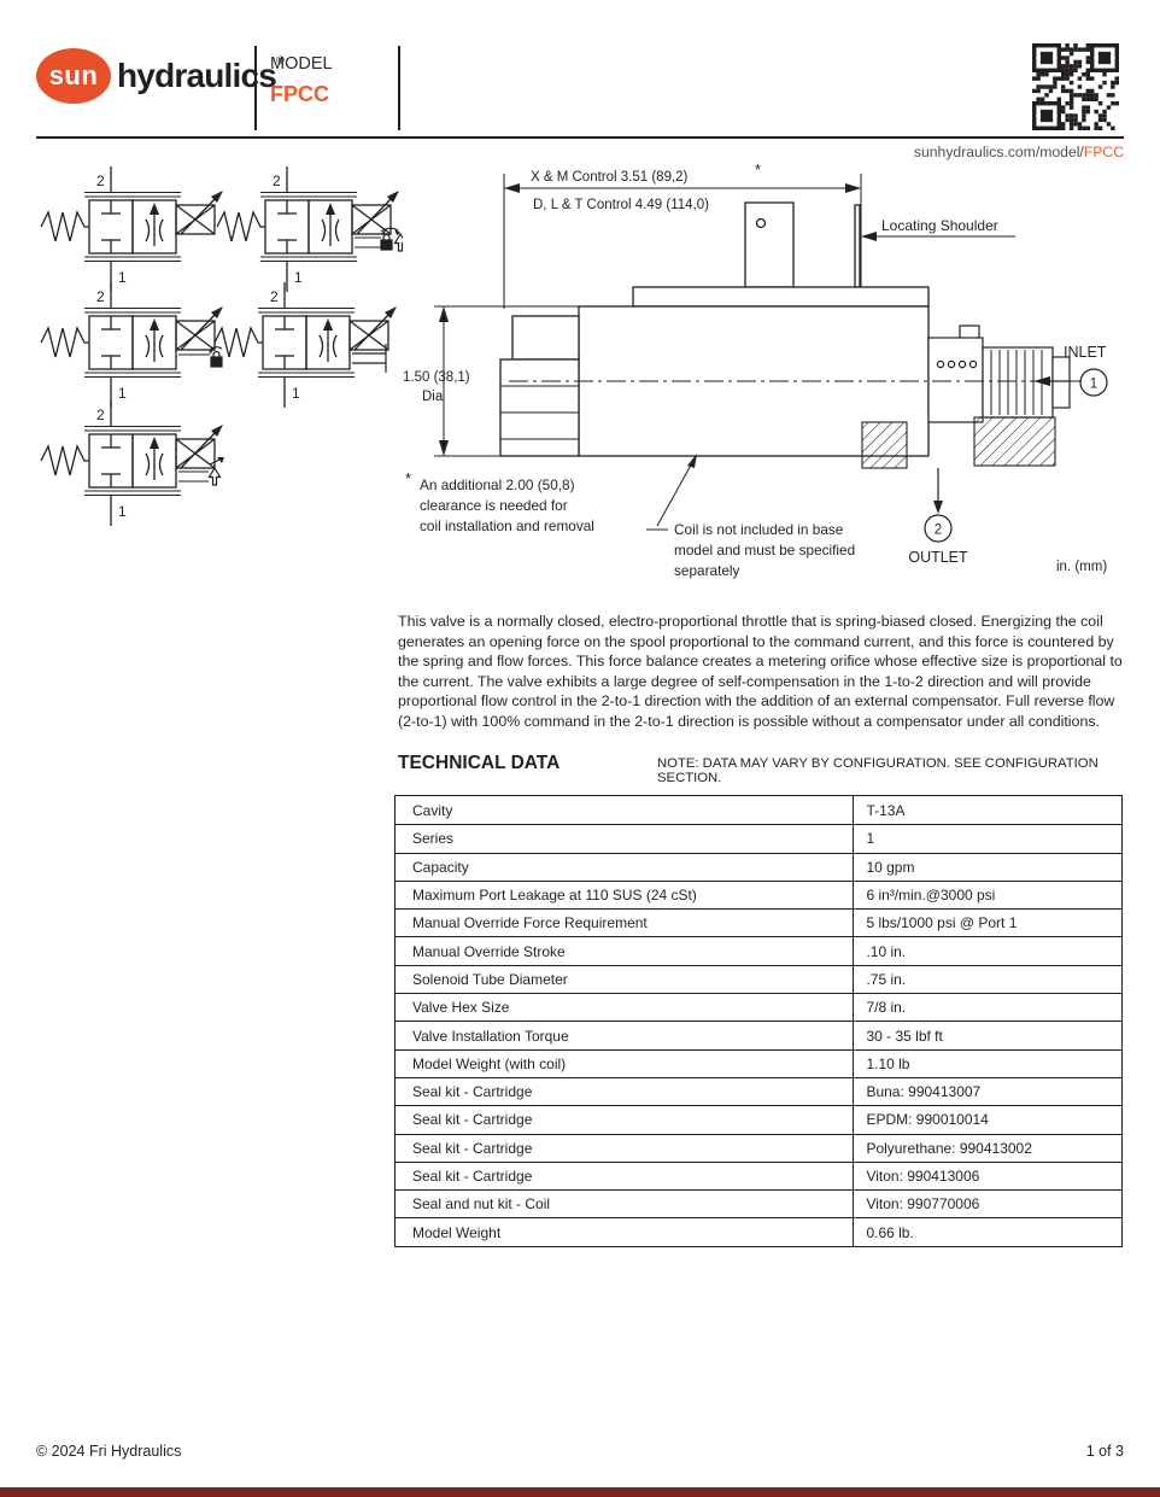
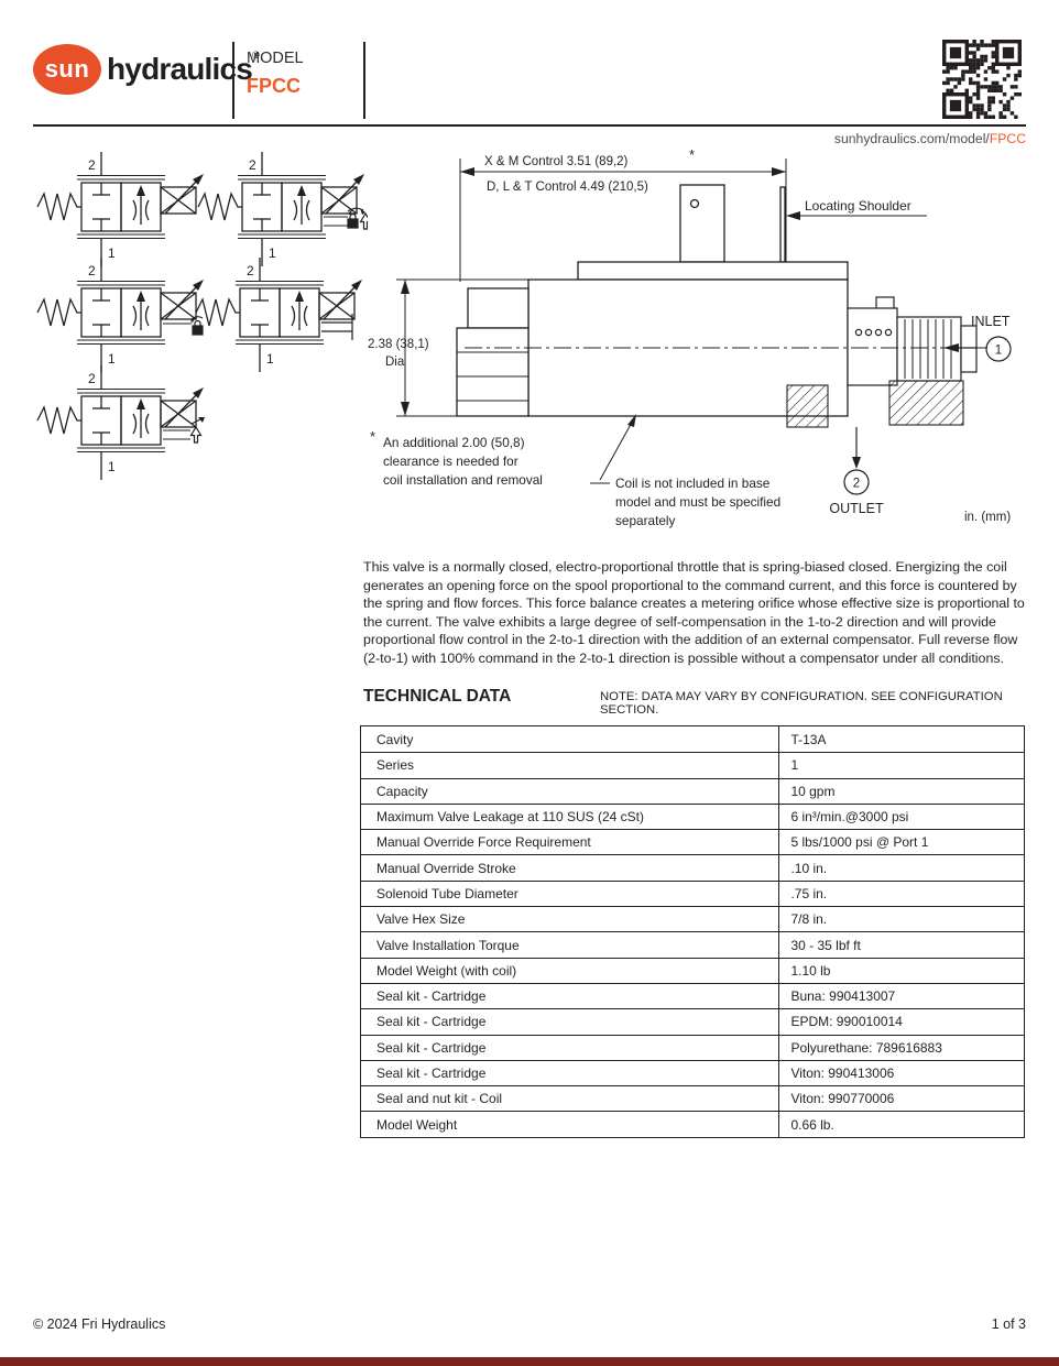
  sun
  hydraulics®
  MODEL
  FPCC
  sunhydraulics.com/model/FPCC
  2
  1
  2
  1
  2
  1
  2
  1
  2
  1
  X & M Control 3.51 (89,2)
  *
- D, L & T Control 4.49 (114,0)
+ D, L & T Control 4.49 (210,5)
  Locating Shoulder
- 1.50 (38,1)
+ 2.38 (38,1)
  Dia
  INLET
  1
  2
  OUTLET
  in. (mm)
  *
  An additional 2.00 (50,8)
  clearance is needed for
  coil installation and removal
  Coil is not included in base
  model and must be specified
  separately
  This valve is a normally closed, electro-proportional throttle that is spring-biased closed. Energizing the coil generates an opening force on the spool proportional to the command current, and this force is countered by the spring and flow forces. This force balance creates a metering orifice whose effective size is proportional to the current. The valve exhibits a large degree of self-compensation in the 1-to-2 direction and will provide proportional flow control in the 2-to-1 direction with the addition of an external compensator. Full reverse flow (2-to-1) with 100% command in the 2-to-1 direction is possible without a compensator under all conditions.
  TECHNICAL DATA
  NOTE: DATA MAY VARY BY CONFIGURATION. SEE CONFIGURATION SECTION.
  Cavity
  T-13A
  Series
  1
  Capacity
  10 gpm
- Maximum Port Leakage at 110 SUS (24 cSt)
+ Maximum Valve Leakage at 110 SUS (24 cSt)
  6 in³/min.@3000 psi
  Manual Override Force Requirement
  5 lbs/1000 psi @ Port 1
  Manual Override Stroke
  .10 in.
  Solenoid Tube Diameter
  .75 in.
  Valve Hex Size
  7/8 in.
  Valve Installation Torque
  30 - 35 lbf ft
  Model Weight (with coil)
  1.10 lb
  Seal kit - Cartridge
  Buna: 990413007
  Seal kit - Cartridge
  EPDM: 990010014
  Seal kit - Cartridge
- Polyurethane: 990413002
+ Polyurethane: 789616883
  Seal kit - Cartridge
  Viton: 990413006
  Seal and nut kit - Coil
  Viton: 990770006
  Model Weight
  0.66 lb.
  © 2024 Fri Hydraulics
  1 of 3
